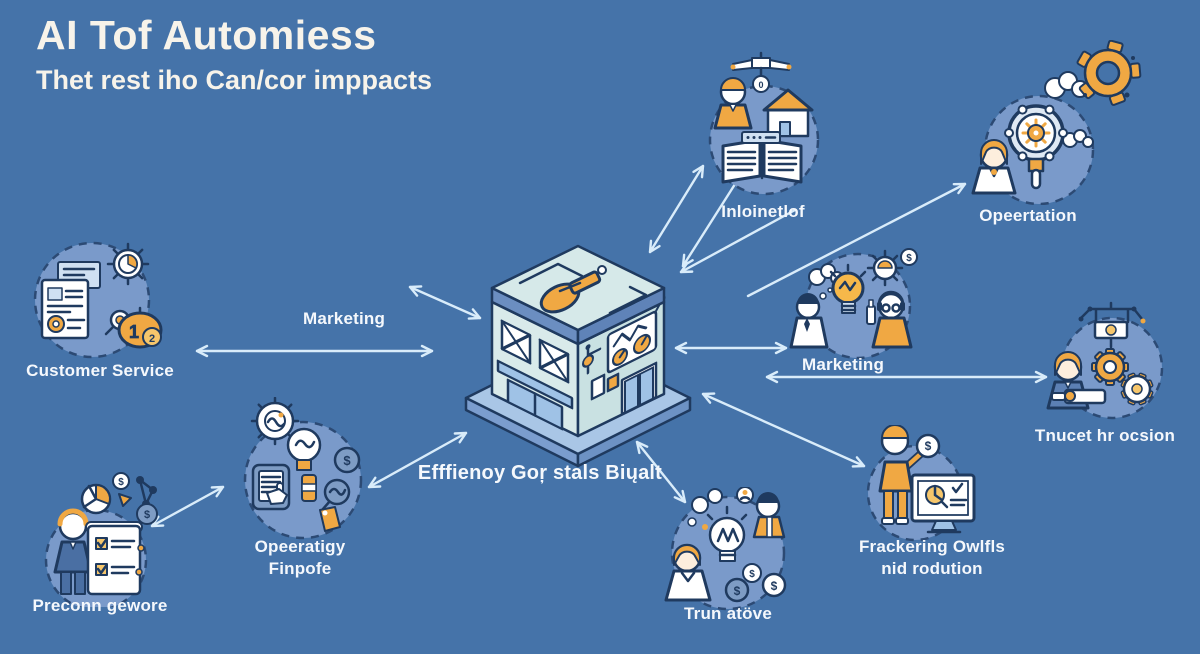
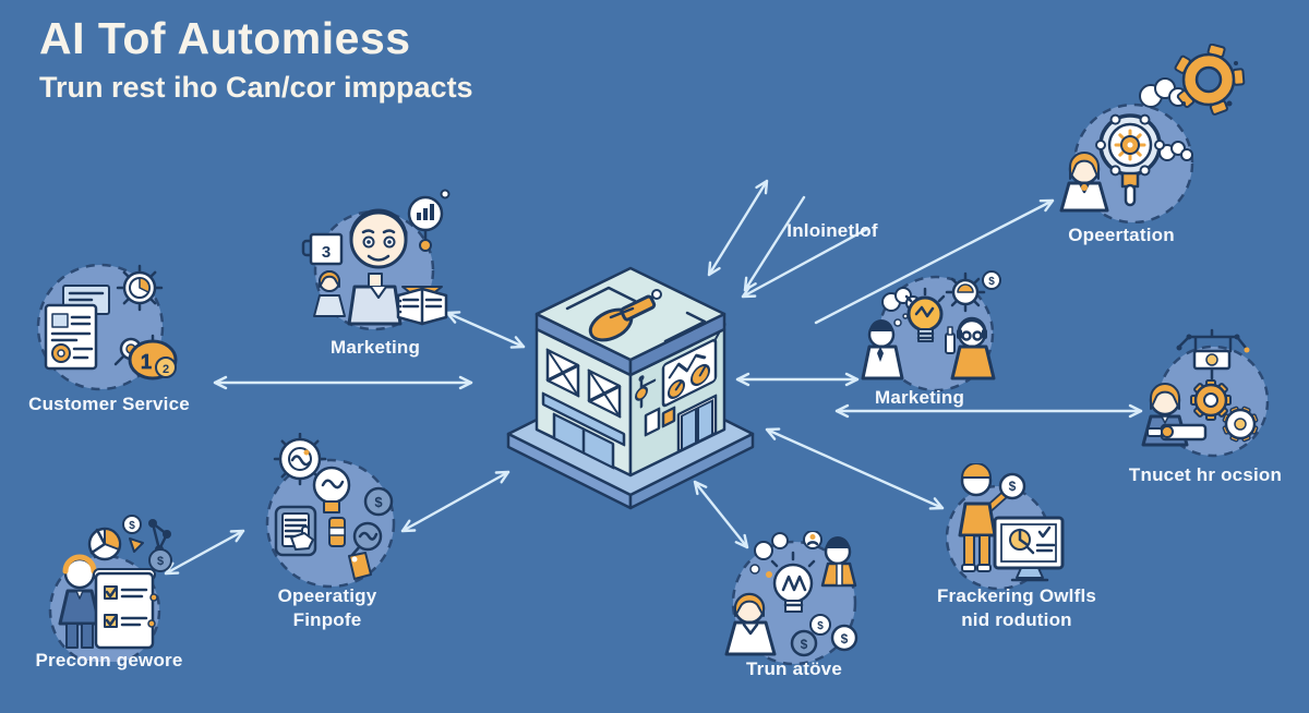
  AI Tof Automiess
- Thet rest iho Can/cor imppacts
+ Trun rest iho Can/cor imppacts
- Efffienoy Goŗ stals Biųalt
  1
  2
  Customer Service
+ 3
  Marketing
- 0
  Inloinetlof
  Opeertation
  $
  Marketing
  Tnucet hr ocsion
  $
  Opeeratigy
  Finpofe
  $
  $
  Preconn gewore
  $
  $
  $
  Trun atöve
  $
  Frackering Owlfls
  nid rodution
